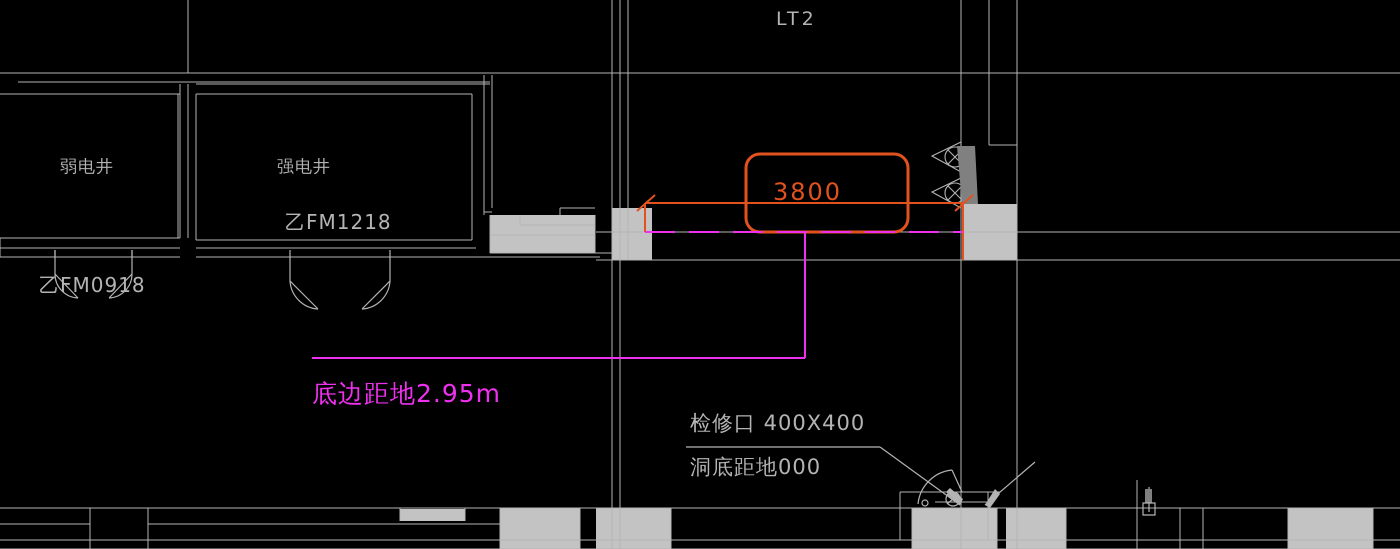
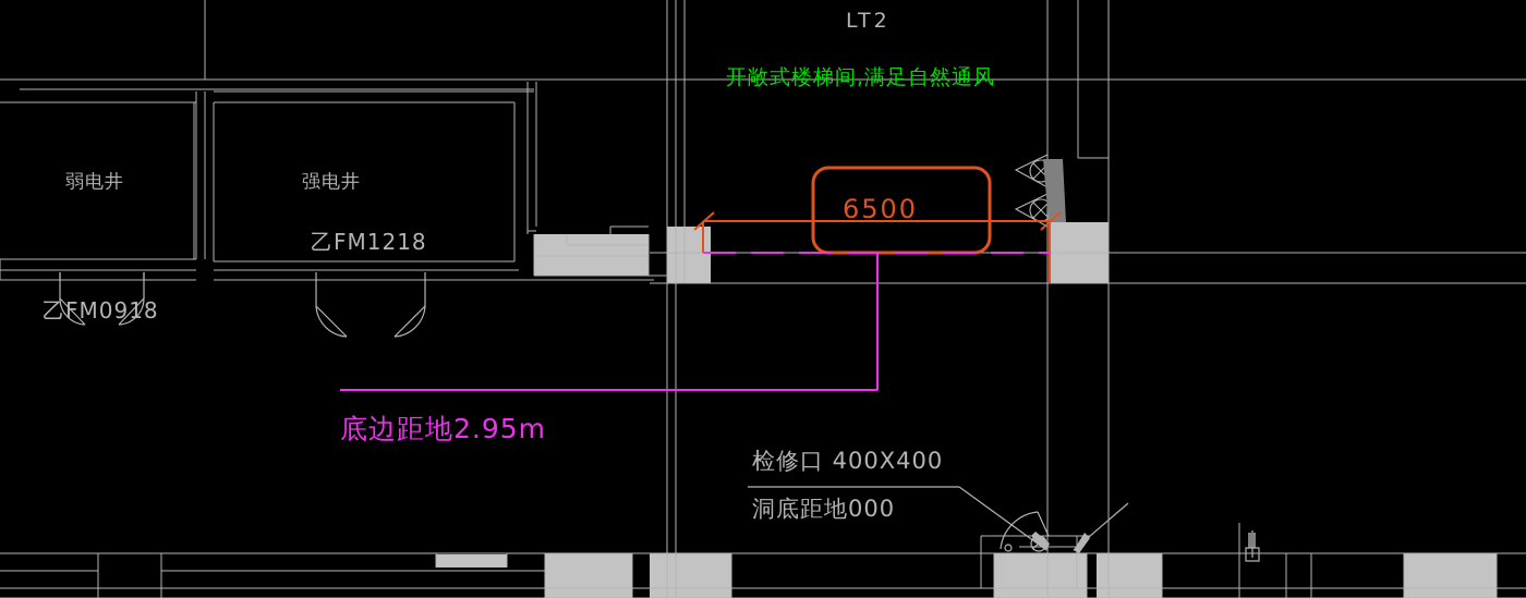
  弱电井
  强电井
  乙FM0918
  乙FM1218
  LT2
+ 开敞式楼梯间,满足自然通风
  底边距地2.95m
  检修口 400X400
  洞底距地000
- 3800
+ 6500
